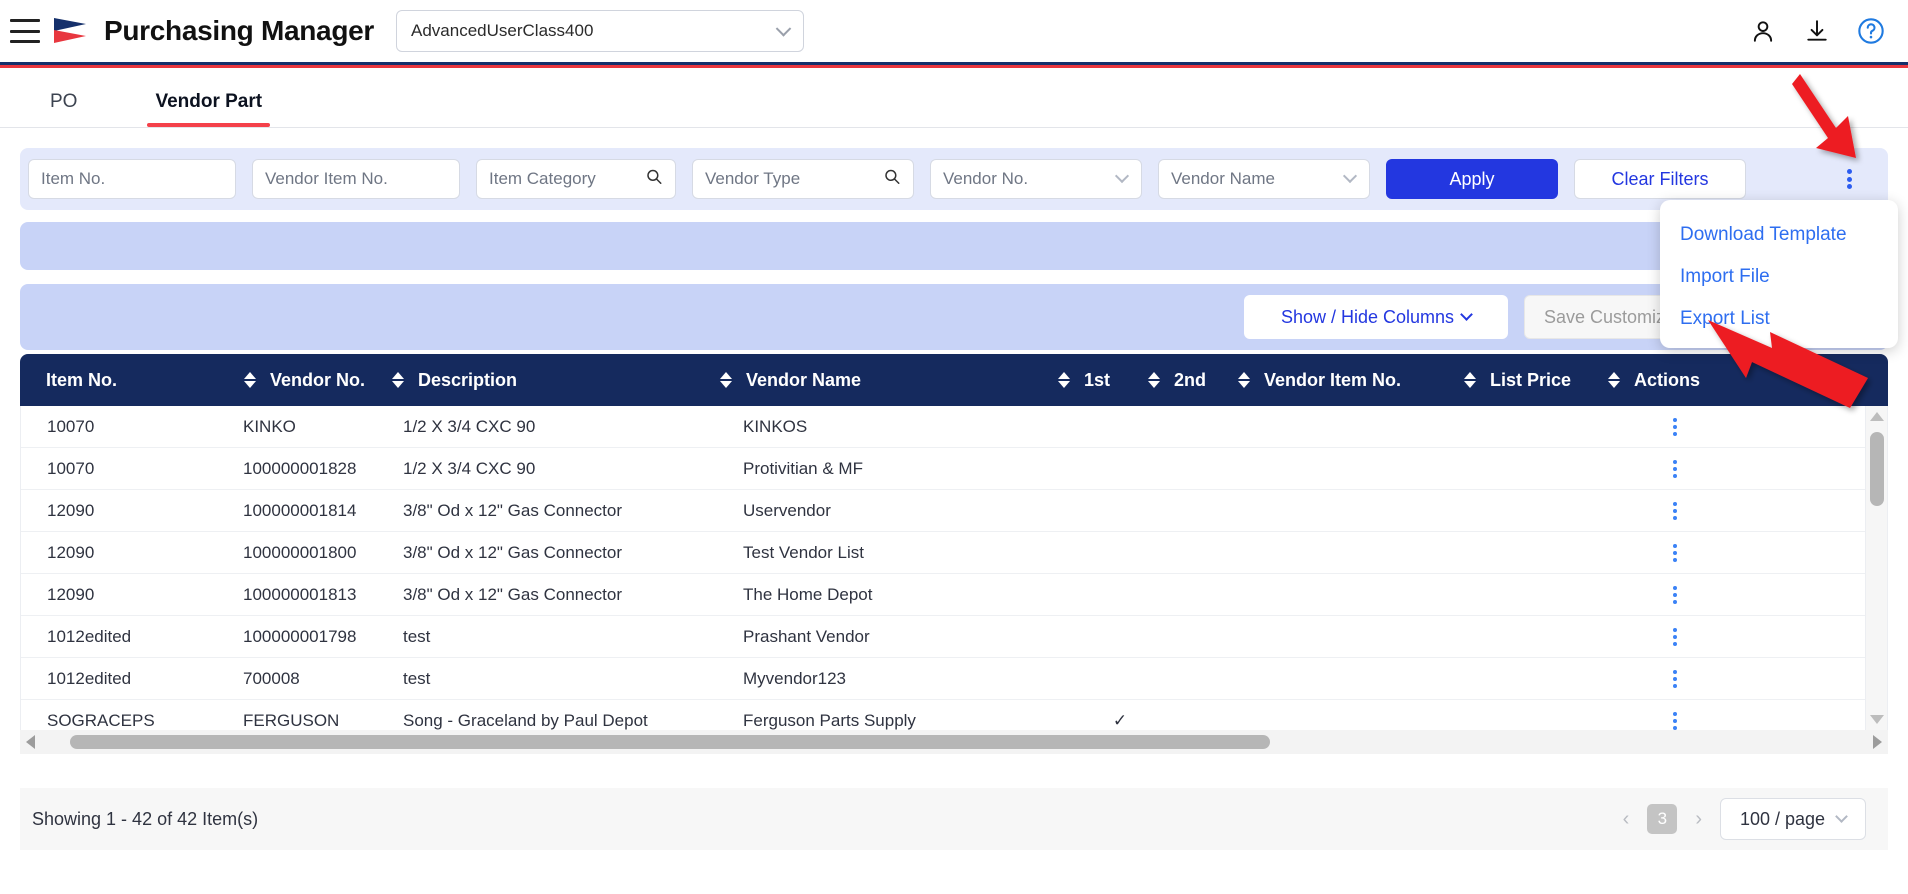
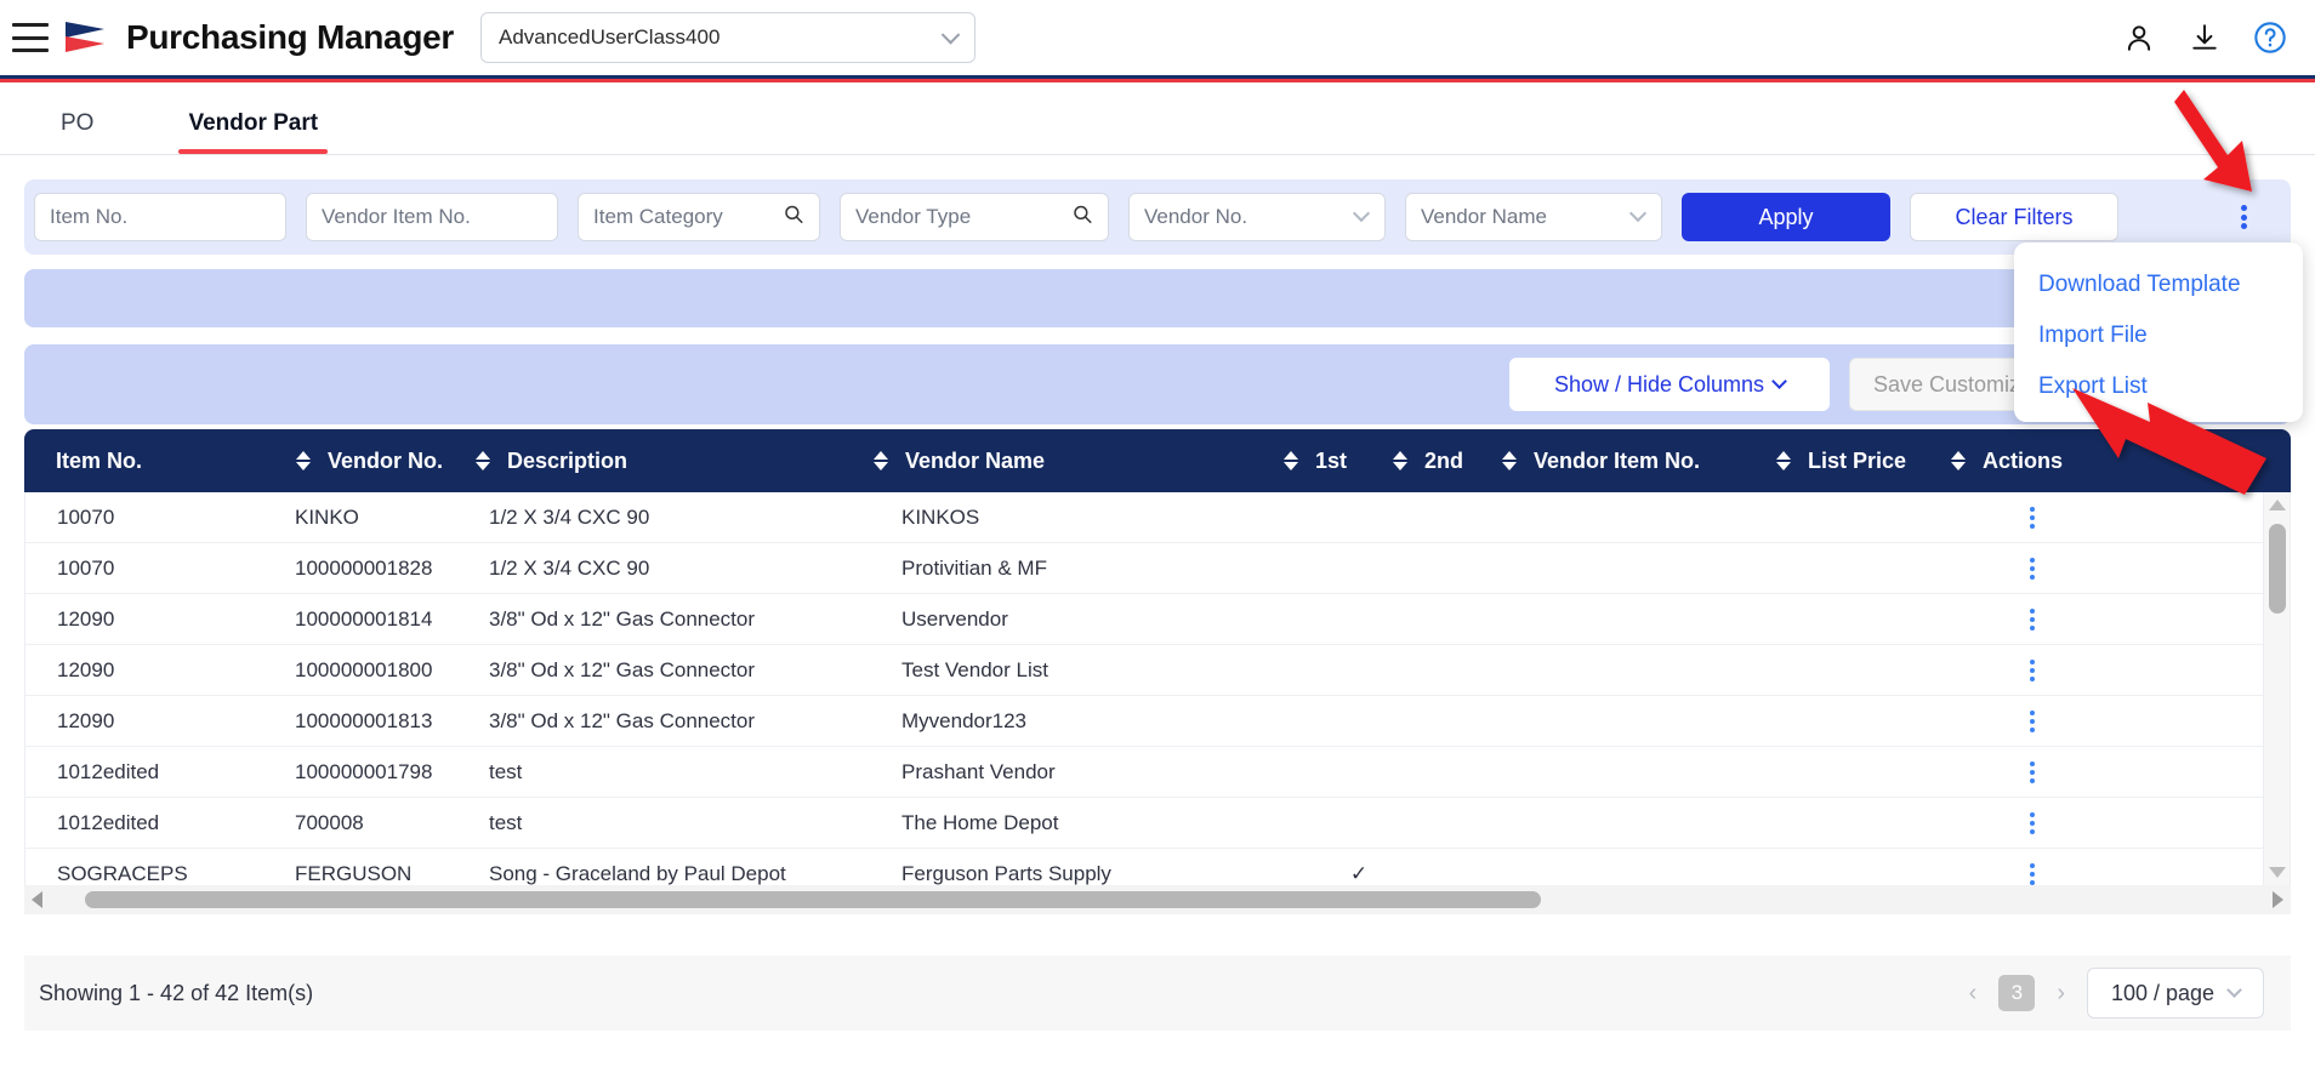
  Purchasing Manager
  AdvancedUserClass400
  PO
  Vendor Part
  Item No.
  Vendor Item No.
  Item Category
  Vendor Type
  Vendor No.
  Vendor Name
  Apply
  Clear Filters
  Show / Hide Columns
  Item No.
  Vendor No.
  Description
  Vendor Name
  1st
  2nd
  Vendor Item No.
  List Price
  Actions
  10070
  KINKO
  1/2 X 3/4 CXC 90
  KINKOS
  10070
  100000001828
  1/2 X 3/4 CXC 90
  Protivitian & MF
  12090
  100000001814
  3/8" Od x 12" Gas Connector
  Uservendor
  12090
  100000001800
  3/8" Od x 12" Gas Connector
  Test Vendor List
  12090
  100000001813
  3/8" Od x 12" Gas Connector
- The Home Depot
+ Myvendor123
  1012edited
  100000001798
  test
  Prashant Vendor
  1012edited
  700008
  test
- Myvendor123
+ The Home Depot
  SOGRACEPS
  FERGUSON
  Song - Graceland by Paul Depot
  Ferguson Parts Supply
  ✓
  Showing 1 - 42 of 42 Item(s)
  ‹
  3
  ›
  100 / page
  Download Template
  Import File
  Export List
